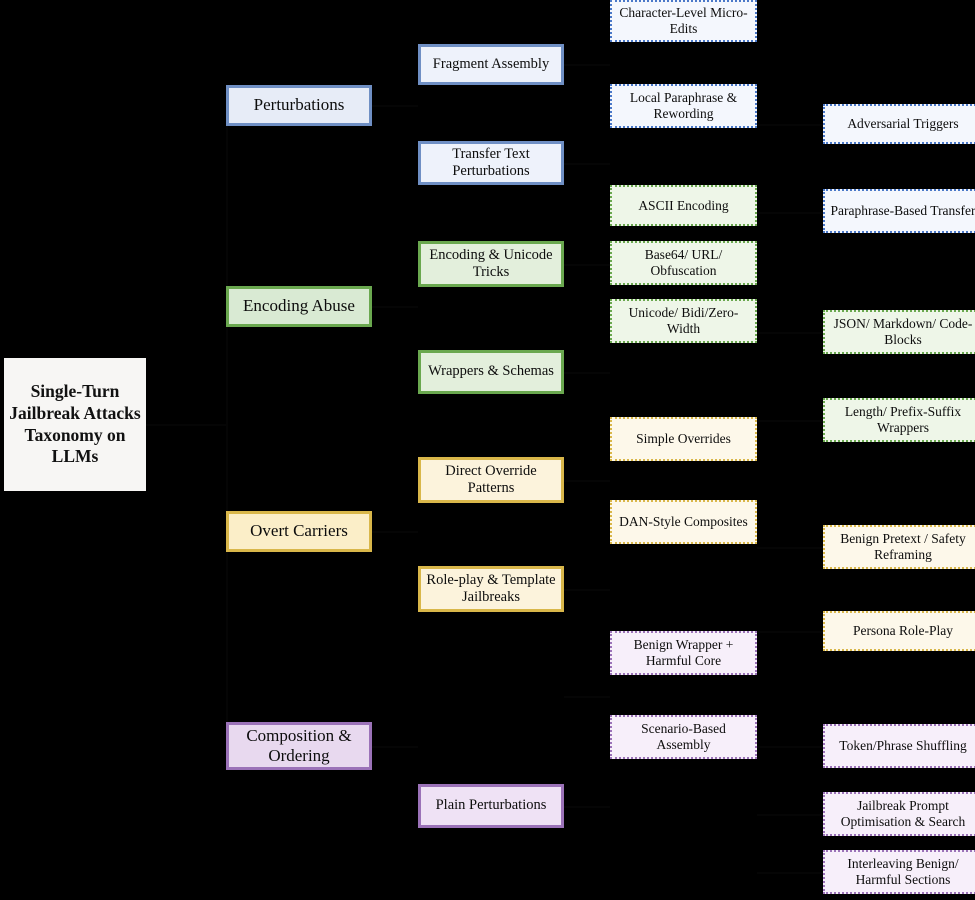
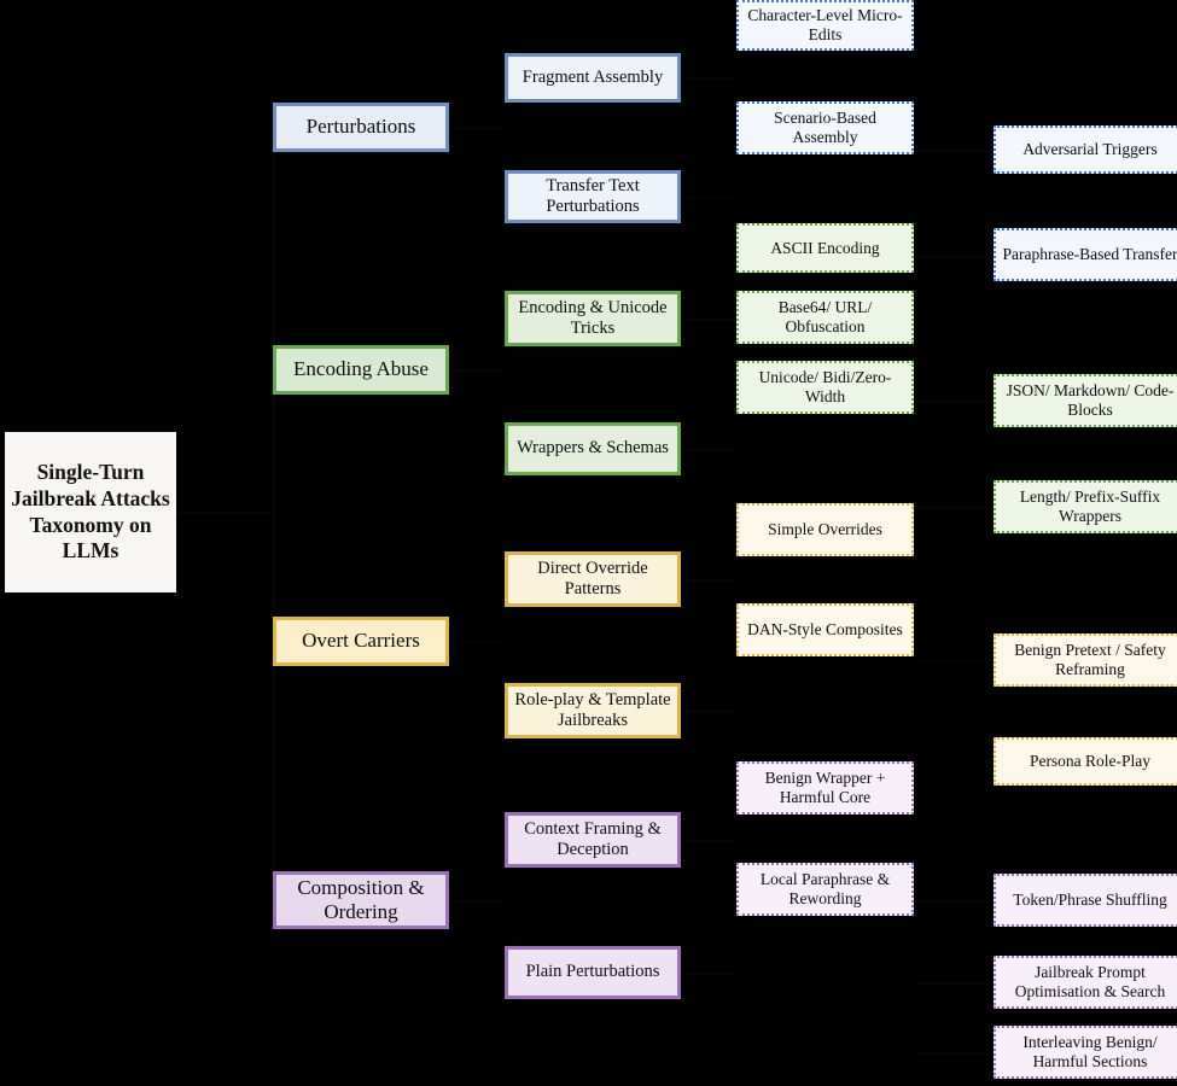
  Single-Turn Jailbreak Attacks Taxonomy on LLMs
  Perturbations
  Encoding Abuse
  Overt Carriers
  Composition & Ordering
  Fragment Assembly
  Transfer Text Perturbations
  Encoding & Unicode Tricks
  Wrappers & Schemas
  Direct Override Patterns
  Role-play & Template Jailbreaks
+ Context Framing & Deception
  Plain Perturbations
  Character-Level Micro-Edits
- Local Paraphrase & Rewording
+ Scenario-Based Assembly
  ASCII Encoding
  Base64/ URL/ Obfuscation
  Unicode/ Bidi/Zero-Width
  Simple Overrides
  DAN-Style Composites
  Benign Wrapper + Harmful Core
- Scenario-Based Assembly
+ Local Paraphrase & Rewording
  Adversarial Triggers
  Paraphrase-Based Transfer
  JSON/ Markdown/ Code-Blocks
  Length/ Prefix-Suffix Wrappers
  Benign Pretext / Safety Reframing
  Persona Role-Play
  Token/Phrase Shuffling
  Jailbreak Prompt Optimisation & Search
  Interleaving Benign/ Harmful Sections
